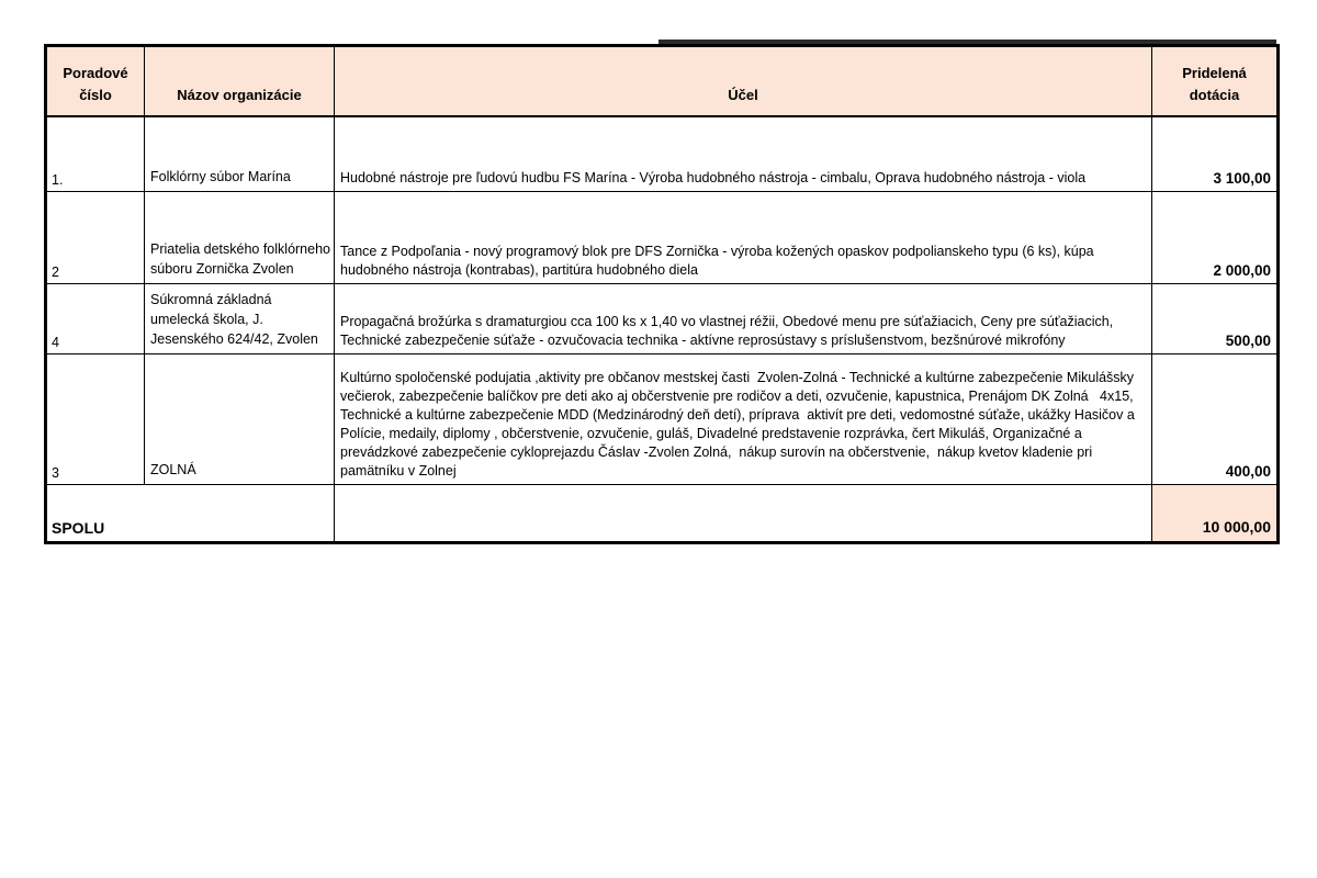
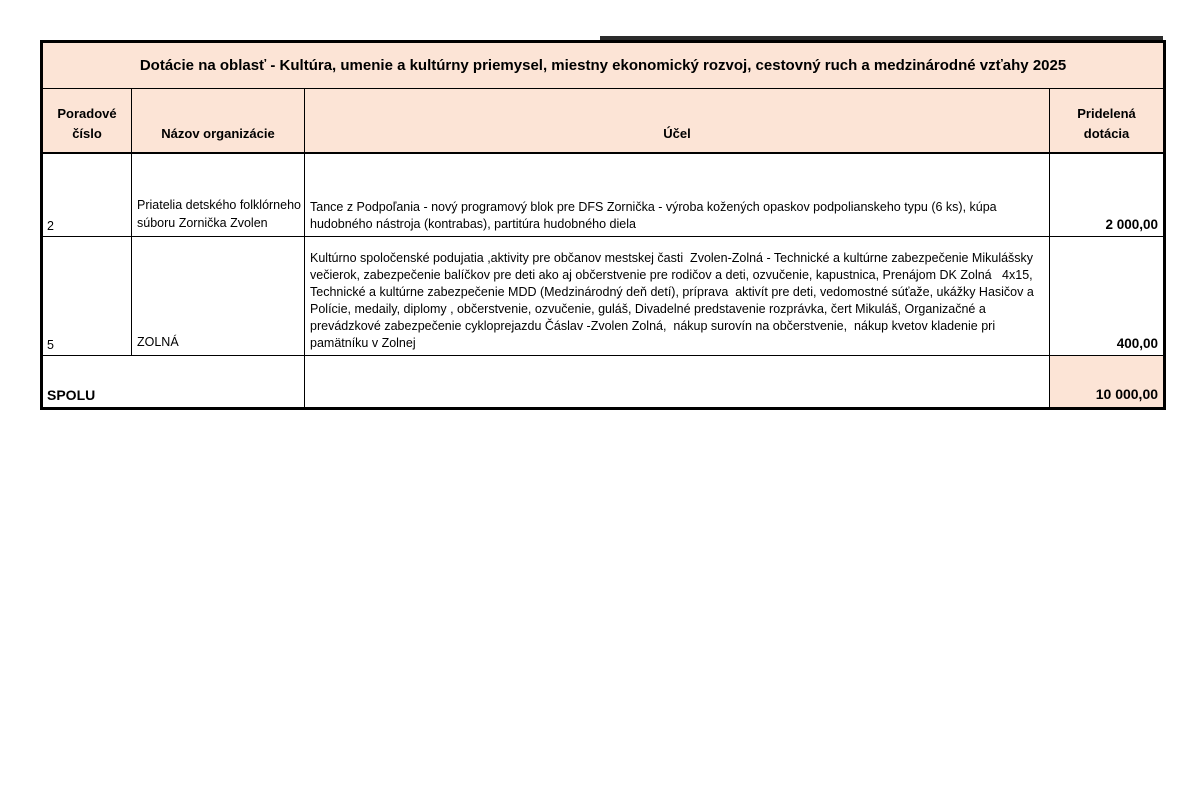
+ Dotácie na oblasť - Kultúra, umenie a kultúrny priemysel, miestny ekonomický rozvoj, cestovný ruch a medzinárodné vzťahy 2025
  Poradové číslo	Názov organizácie	Účel	Pridelená dotácia
- 1.	Folklórny súbor Marína	Hudobné nástroje pre ľudovú hudbu FS Marína - Výroba hudobného nástroja - cimbalu, Oprava hudobného nástroja - viola	3 100,00
  2	Priatelia detského folklórneho súboru Zornička Zvolen	Tance z Podpoľania - nový programový blok pre DFS Zornička - výroba kožených opaskov podpolianskeho typu (6 ks), kúpa hudobného nástroja (kontrabas), partitúra hudobného diela	2 000,00
- 4	Súkromná základná umelecká škola, J. Jesenského 624/42, Zvolen	Propagačná brožúrka s dramaturgiou cca 100 ks x 1,40 vo vlastnej réžii, Obedové menu pre súťažiacich, Ceny pre súťažiacich, Technické zabezpečenie súťaže - ozvučovacia technika - aktívne reprosústavy s príslušenstvom, bezšnúrové mikrofóny	500,00
- 3	ZOLNÁ	Kultúrno spoločenské podujatia ,aktivity pre občanov mestskej časti Zvolen-Zolná - Technické a kultúrne zabezpečenie Mikulášsky večierok, zabezpečenie balíčkov pre deti ako aj občerstvenie pre rodičov a deti, ozvučenie, kapustnica, Prenájom DK Zolná 4x15, Technické a kultúrne zabezpečenie MDD (Medzinárodný deň detí), príprava aktivít pre deti, vedomostné súťaže, ukážky Hasičov a Polície, medaily, diplomy , občerstvenie, ozvučenie, guláš, Divadelné predstavenie rozprávka, čert Mikuláš, Organizačné a prevádzkové zabezpečenie cykloprejazdu Čáslav -Zvolen Zolná, nákup surovín na občerstvenie, nákup kvetov kladenie pri pamätníku v Zolnej	400,00
+ 5	ZOLNÁ	Kultúrno spoločenské podujatia ,aktivity pre občanov mestskej časti Zvolen-Zolná - Technické a kultúrne zabezpečenie Mikulášsky večierok, zabezpečenie balíčkov pre deti ako aj občerstvenie pre rodičov a deti, ozvučenie, kapustnica, Prenájom DK Zolná 4x15, Technické a kultúrne zabezpečenie MDD (Medzinárodný deň detí), príprava aktivít pre deti, vedomostné súťaže, ukážky Hasičov a Polície, medaily, diplomy , občerstvenie, ozvučenie, guláš, Divadelné predstavenie rozprávka, čert Mikuláš, Organizačné a prevádzkové zabezpečenie cykloprejazdu Čáslav -Zvolen Zolná, nákup surovín na občerstvenie, nákup kvetov kladenie pri pamätníku v Zolnej	400,00
  SPOLU		10 000,00
